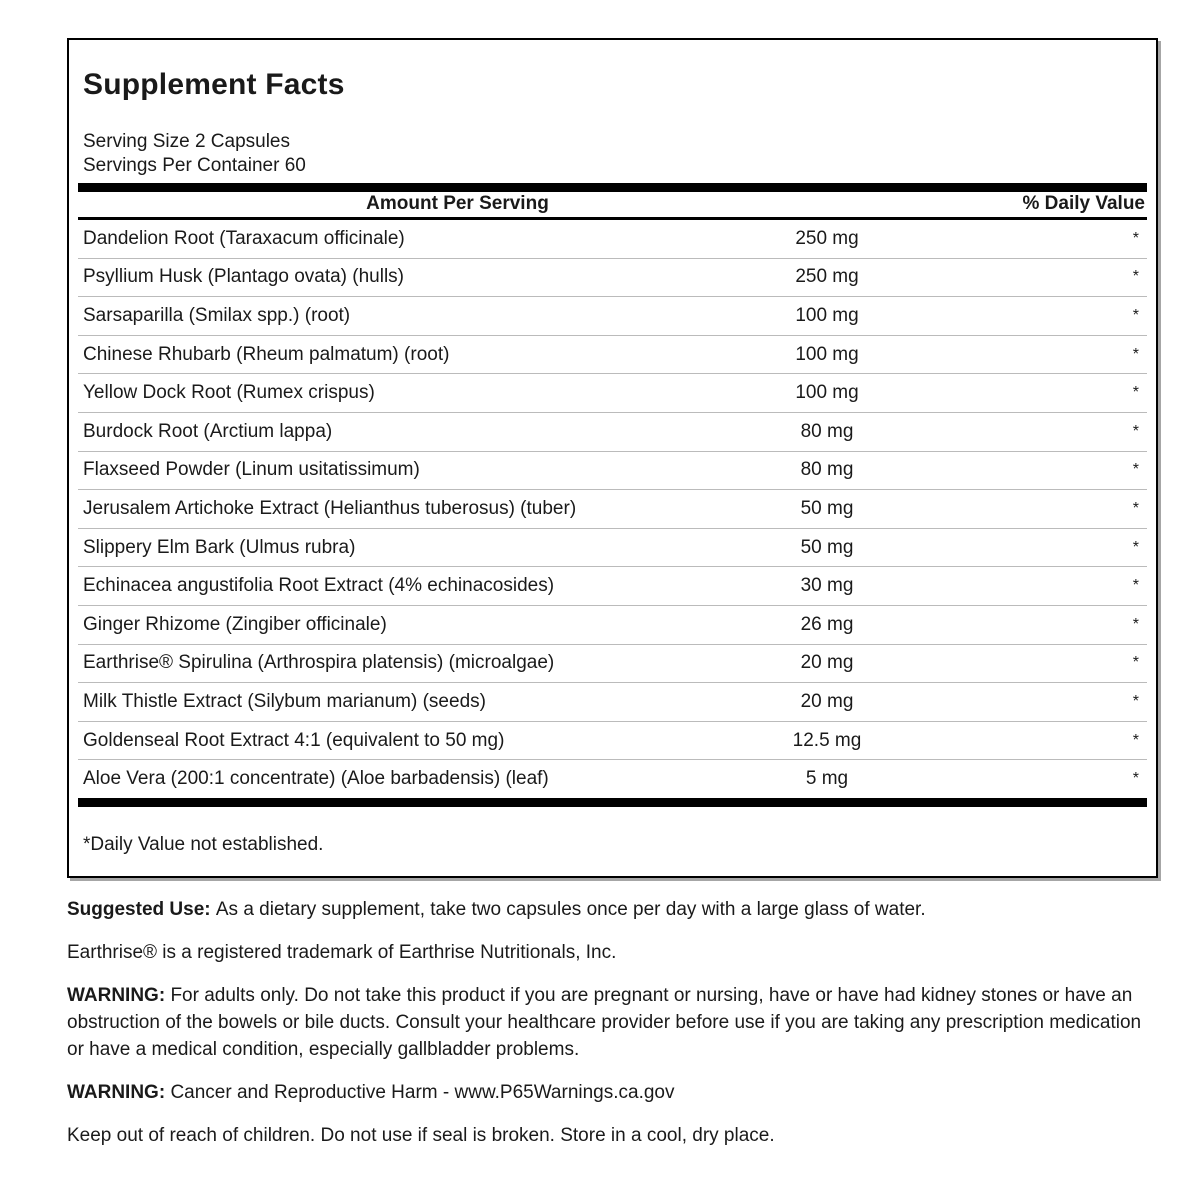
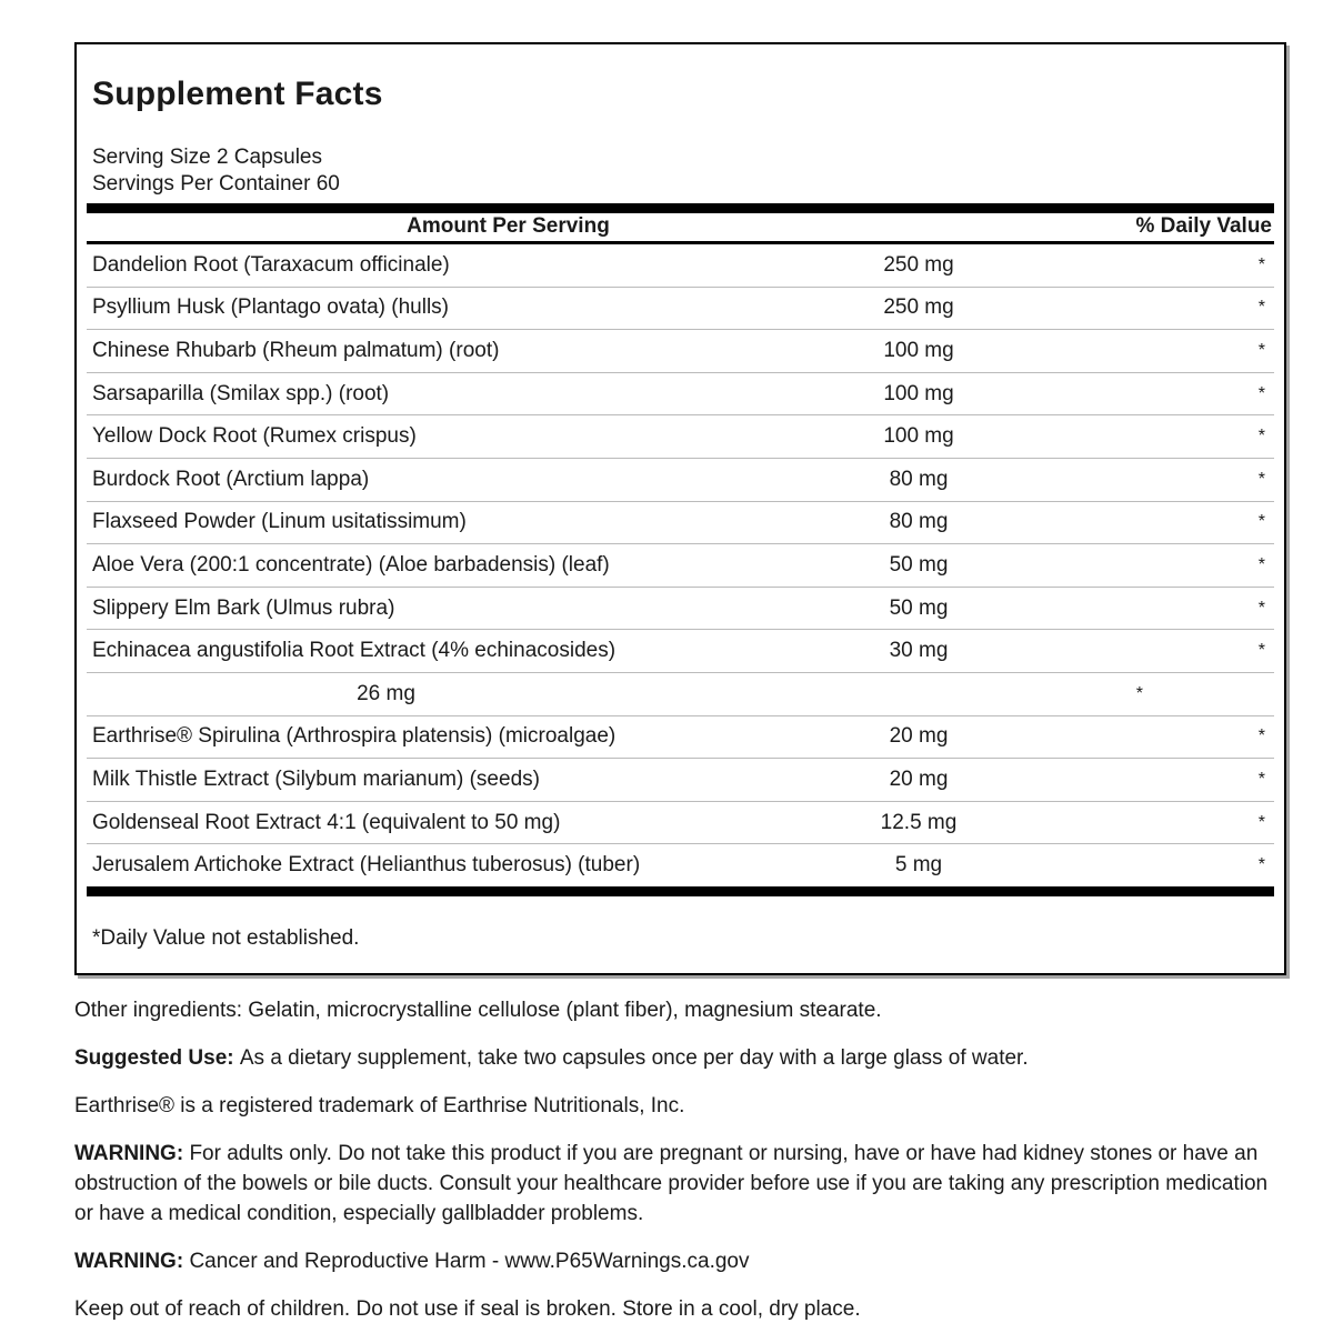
  Supplement Facts
  Serving Size 2 Capsules
  Servings Per Container 60
  Amount Per Serving
  % Daily Value
  Dandelion Root (Taraxacum officinale)
  250 mg
  *
  Psyllium Husk (Plantago ovata) (hulls)
  250 mg
  *
- Sarsaparilla (Smilax spp.) (root)
+ Chinese Rhubarb (Rheum palmatum) (root)
  100 mg
  *
- Chinese Rhubarb (Rheum palmatum) (root)
+ Sarsaparilla (Smilax spp.) (root)
  100 mg
  *
  Yellow Dock Root (Rumex crispus)
  100 mg
  *
  Burdock Root (Arctium lappa)
  80 mg
  *
  Flaxseed Powder (Linum usitatissimum)
  80 mg
  *
- Jerusalem Artichoke Extract (Helianthus tuberosus) (tuber)
+ Aloe Vera (200:1 concentrate) (Aloe barbadensis) (leaf)
  50 mg
  *
  Slippery Elm Bark (Ulmus rubra)
  50 mg
  *
  Echinacea angustifolia Root Extract (4% echinacosides)
  30 mg
  *
- Ginger Rhizome (Zingiber officinale)
  26 mg
  *
  Earthrise® Spirulina (Arthrospira platensis) (microalgae)
  20 mg
  *
  Milk Thistle Extract (Silybum marianum) (seeds)
  20 mg
  *
  Goldenseal Root Extract 4:1 (equivalent to 50 mg)
  12.5 mg
  *
- Aloe Vera (200:1 concentrate) (Aloe barbadensis) (leaf)
+ Jerusalem Artichoke Extract (Helianthus tuberosus) (tuber)
  5 mg
  *
  *Daily Value not established.
+ Other ingredients: Gelatin, microcrystalline cellulose (plant fiber), magnesium stearate.
  Suggested Use: As a dietary supplement, take two capsules once per day with a large glass of water.
  Earthrise® is a registered trademark of Earthrise Nutritionals, Inc.
  WARNING: For adults only. Do not take this product if you are pregnant or nursing, have or have had kidney stones or have an obstruction of the bowels or bile ducts. Consult your healthcare provider before use if you are taking any prescription medication or have a medical condition, especially gallbladder problems.
  WARNING: Cancer and Reproductive Harm - www.P65Warnings.ca.gov
  Keep out of reach of children. Do not use if seal is broken. Store in a cool, dry place.
